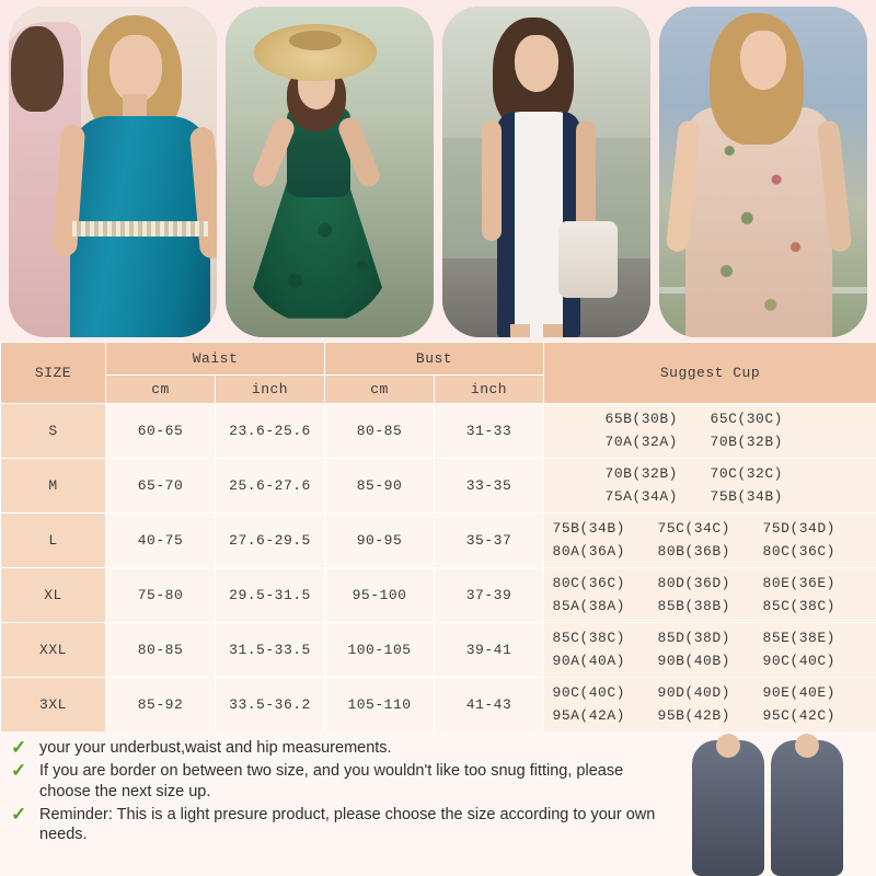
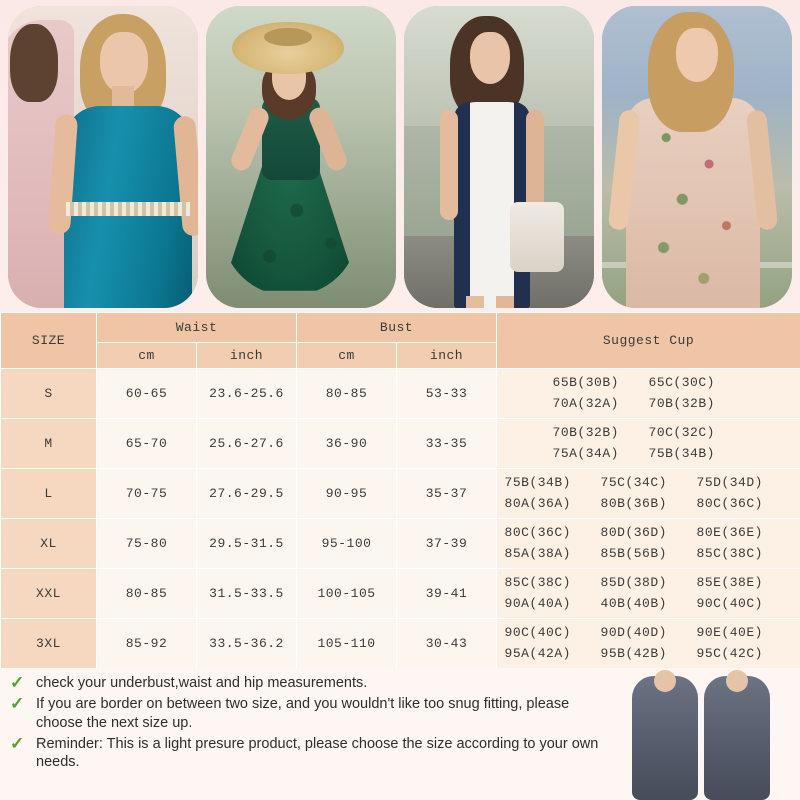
  SIZE	Waist	Bust	Suggest Cup
  cm	inch	cm	inch
- S	60-65	23.6-25.6	80-85	31-33	65B(30B) 65C(30C) 70A(32A) 70B(32B)
+ S	60-65	23.6-25.6	80-85	53-33	65B(30B) 65C(30C) 70A(32A) 70B(32B)
- M	65-70	25.6-27.6	85-90	33-35	70B(32B) 70C(32C) 75A(34A) 75B(34B)
+ M	65-70	25.6-27.6	36-90	33-35	70B(32B) 70C(32C) 75A(34A) 75B(34B)
- L	40-75	27.6-29.5	90-95	35-37	75B(34B) 75C(34C) 75D(34D) 80A(36A) 80B(36B) 80C(36C)
+ L	70-75	27.6-29.5	90-95	35-37	75B(34B) 75C(34C) 75D(34D) 80A(36A) 80B(36B) 80C(36C)
- XL	75-80	29.5-31.5	95-100	37-39	80C(36C) 80D(36D) 80E(36E) 85A(38A) 85B(38B) 85C(38C)
+ XL	75-80	29.5-31.5	95-100	37-39	80C(36C) 80D(36D) 80E(36E) 85A(38A) 85B(56B) 85C(38C)
- XXL	80-85	31.5-33.5	100-105	39-41	85C(38C) 85D(38D) 85E(38E) 90A(40A) 90B(40B) 90C(40C)
+ XXL	80-85	31.5-33.5	100-105	39-41	85C(38C) 85D(38D) 85E(38E) 90A(40A) 40B(40B) 90C(40C)
- 3XL	85-92	33.5-36.2	105-110	41-43	90C(40C) 90D(40D) 90E(40E) 95A(42A) 95B(42B) 95C(42C)
+ 3XL	85-92	33.5-36.2	105-110	30-43	90C(40C) 90D(40D) 90E(40E) 95A(42A) 95B(42B) 95C(42C)
  ✓
- your your underbust,waist and hip measurements.
+ check your underbust,waist and hip measurements.
  ✓
  If you are border on between two size, and you wouldn't like too snug fitting, please choose the next size up.
  ✓
  Reminder: This is a light presure product, please choose the size according to your own needs.
